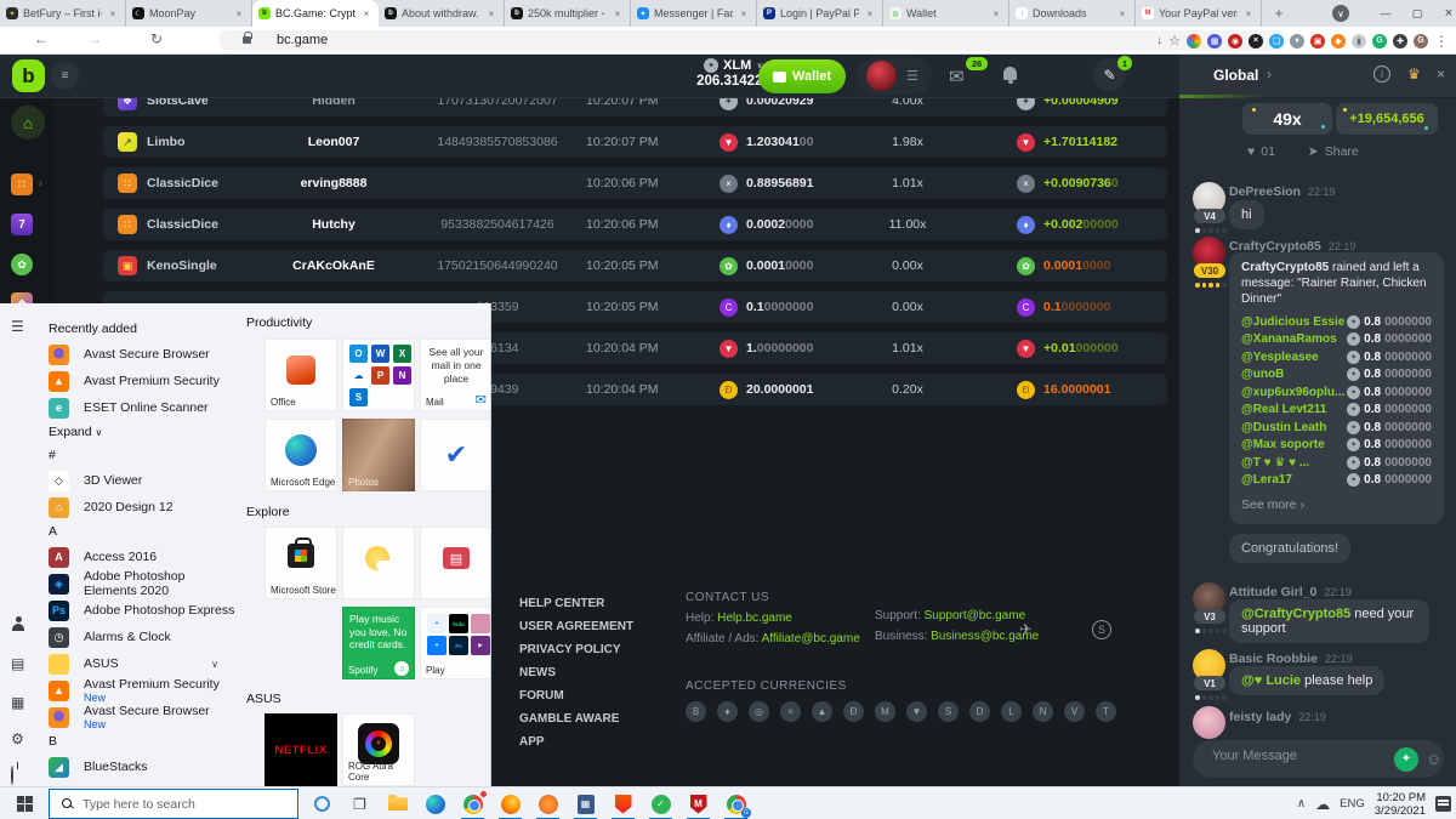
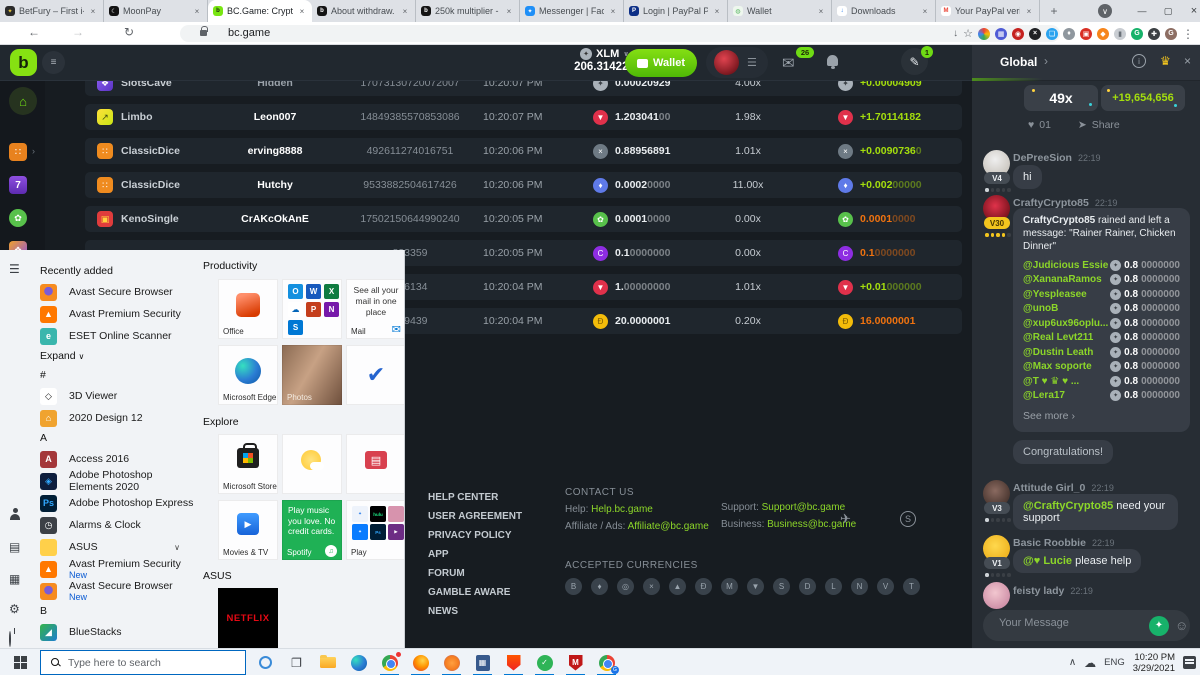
  BetFury – First i
  ×
  MoonPay
  ×
  BC.Game: Crypt
  ×
  About withdraw.
  ×
  250k multiplier -
  ×
  Messenger | Fac
  ×
  Login | PayPal P
  ×
  Wallet
  ×
  Downloads
  ×
  Your PayPal ver
  ×
  +
  ∨
  —
  ▢
  ×
  ←
  →
  ↻
  bc.game
  ↓
  ☆
  ⋮
  ⌂
  ∷
  ›
  7
  ✿
  ❖
  SlotsCave
  Hidden
  17073130720072007
  10:20:07 PM
  ✦
  0.00020929
  4.00x
  ✦
  +0.00004909
  ↗
  Limbo
  Leon007
  14849385570853086
  10:20:07 PM
  ▼
  1.20304100
  1.98x
  ▼
  +1.70114182
  ∷
  ClassicDice
  erving8888
+ 492611274016751
  10:20:06 PM
  ×
  0.88956891
  1.01x
  ×
  +0.00907360
  ∷
  ClassicDice
  Hutchy
  9533882504617426
  10:20:06 PM
  ♦
  0.00020000
  11.00x
  ♦
  +0.00200000
  ▣
  KenoSingle
  CrAKcOkAnE
  17502150644990240
  10:20:05 PM
  ✿
  0.00010000
  0.00x
  ✿
  0.00010000
  10:20:05 PM
  C
  0.10000000
  0.00x
  C
  0.10000000
  10:20:04 PM
  ▼
  1.00000000
  1.01x
  ▼
  +0.01000000
  10:20:04 PM
  Ð
  20.0000001
  0.20x
  Ð
  16.0000001
  b
  ≡
  XLM
  206.3142
  Wallet
  ☰
  ✉
  26
  ✎
  1
  HELP CENTER
  USER AGREEMENT
  PRIVACY POLICY
- NEWS
+ APP
  FORUM
  GAMBLE AWARE
- APP
+ NEWS
  CONTACT US
  Help: Help.bc.game
  Affiliate / Ads: Affiliate@bc.game
  Support: Support@bc.game
  Business: Business@bc.game
  ✈
  S
  ACCEPTED CURRENCIES
  B
  ♦
  ◎
  ×
  ▲
  Ð
  M
  ▼
  S
  D
  L
  N
  V
  T
  Global
  ›
  i
  ♛
  ×
  49x
  +19,654,656
  ♥
  01
  ➤
  Share
  DePreeSion 22:19
  V4
  hi
  CraftyCrypto85 22:19
  V30
  CraftyCrypto85 rained and left a message: "Rainer Rainer, Chicken Dinner"
  @Judicious Essie
  0.8
  0000000
  @XananaRamos
  0.8
  0000000
  @Yespleasee
  0.8
  0000000
  @unoB
  0.8
  0000000
  @xup6ux96oplu...
  0.8
  0000000
  @Real Levt211
  0.8
  0000000
  @Dustin Leath
  0.8
  0000000
  @Max soporte
  0.8
  0000000
  @T ♥ ♛ ♥ ...
  0.8
  0000000
  @Lera17
  0.8
  0000000
  See more ›
  Congratulations!
  Attitude Girl_0 22:19
  V3
  @CraftyCrypto85 need your support
  Basic Roobbie 22:19
  V1
  @♥ Lucie please help
  feisty lady 22:19
  Your Message
  ✦
  ☺
  ☰
  ▤
  ▦
  ⚙
  Recently added
  Avast Secure Browser
  ▲
  Avast Premium Security
  e
  ESET Online Scanner
  Expand ∨
  #
  ◇
  3D Viewer
  ⌂
  2020 Design 12
  A
  A
  Access 2016
  ◈
  Adobe Photoshop Elements 2020
  Ps
  Adobe Photoshop Express
  ◷
  Alarms & Clock
  ASUS
  ∨
  ▲
  Avast Premium Security
  New
  Avast Secure Browser
  New
  B
  ◢
  BlueStacks
  Productivity
  Office
  O
  W
  X
  ☁
  P
  N
  S
  See all your mail in one place
  Mail
  ✉
  Microsoft Edge
  Photos
  ✔
  Explore
  Microsoft Store
  ▤
+ ▶
+ Movies & TV
  Play music you love. No credit cards.
  Spotify
  Play
  ASUS
  NETFLIX
- ROG Aura Core
  Type here to search
  ❐
  ▦
  ✓
  M
  ∧
  ☁
  ENG
  10:20 PM
  3/29/2021
